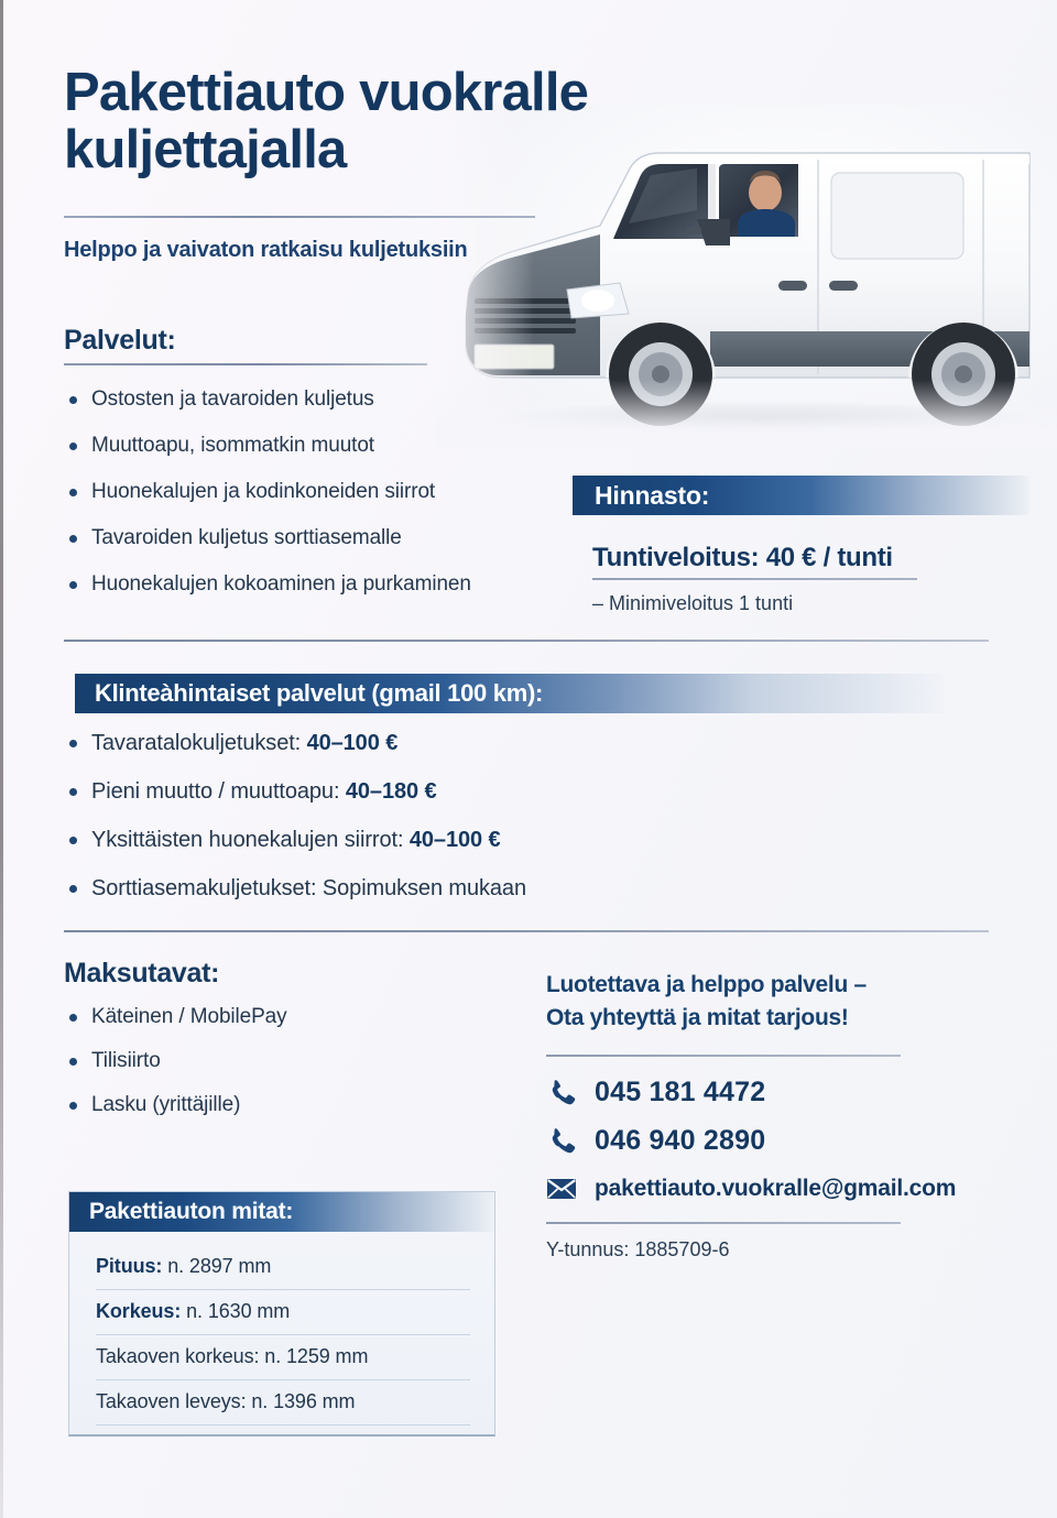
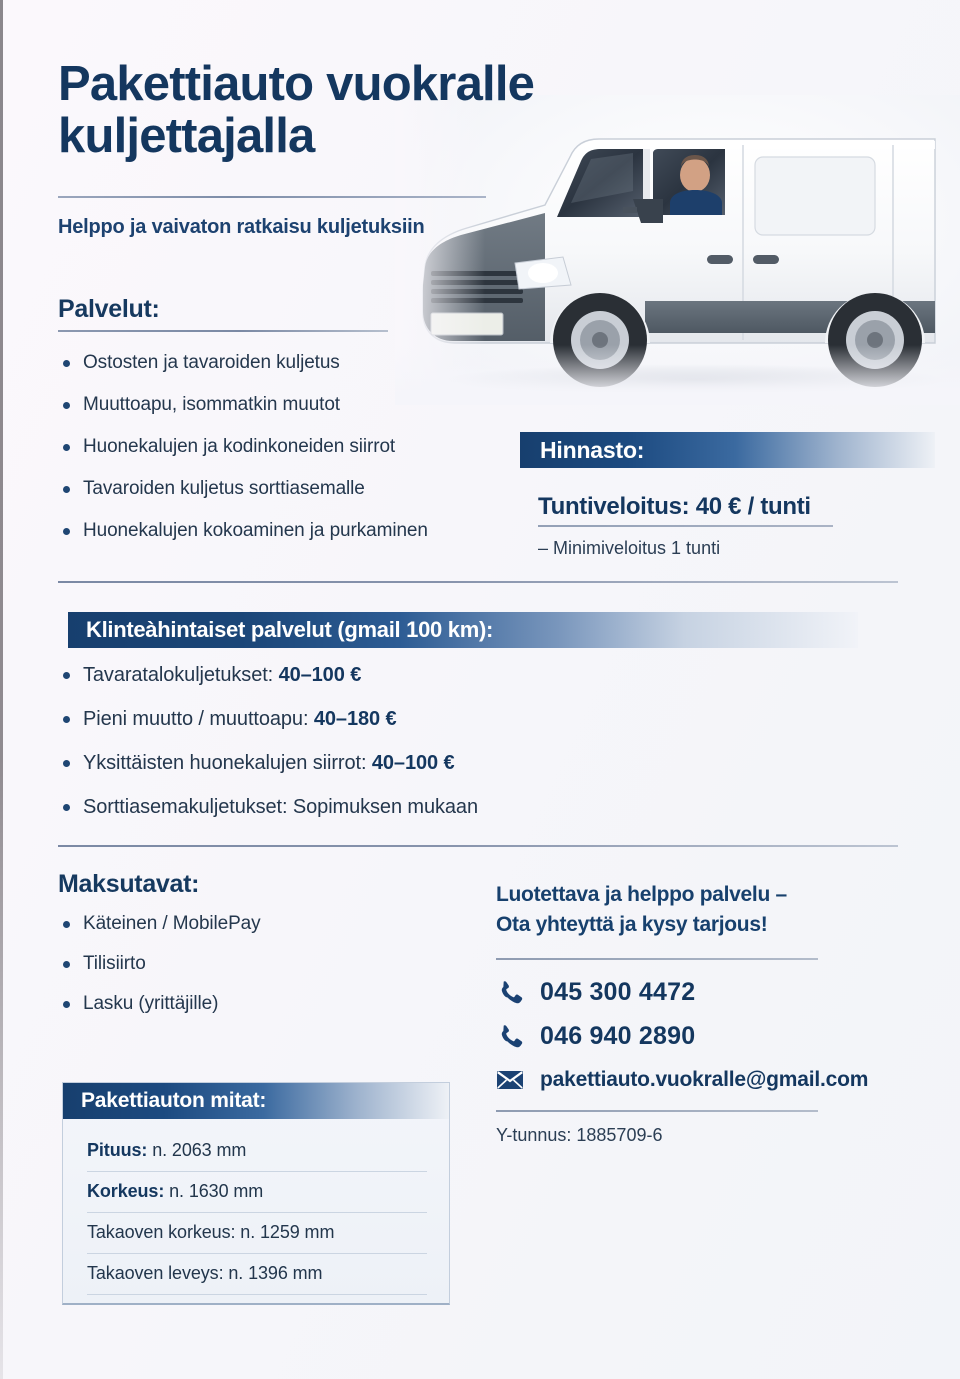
  Pakettiauto vuokralle
  kuljettajalla
  Helppo ja vaivaton ratkaisu kuljetuksiin
  Palvelut:
  Ostosten ja tavaroiden kuljetus
  Muuttoapu, isommatkin muutot
  Huonekalujen ja kodinkoneiden siirrot
  Tavaroiden kuljetus sorttiasemalle
  Huonekalujen kokoaminen ja purkaminen
  Hinnasto:
  Tuntiveloitus: 40 € / tunti
  – Minimiveloitus 1 tunti
  Klinteàhintaiset palvelut (gmail 100 km):
  Tavaratalokuljetukset: 40–100 €
  Pieni muutto / muuttoapu: 40–180 €
  Yksittäisten huonekalujen siirrot: 40–100 €
  Sorttiasemakuljetukset: Sopimuksen mukaan
  Maksutavat:
  Käteinen / MobilePay
  Tilisiirto
  Lasku (yrittäjille)
  Luotettava ja helppo palvelu –
- Ota yhteyttä ja mitat tarjous!
+ Ota yhteyttä ja kysy tarjous!
- 045 181 4472
+ 045 300 4472
  046 940 2890
  pakettiauto.vuokralle@gmail.com
  Y-tunnus: 1885709-6
  Pakettiauton mitat:
- Pituus: n. 2897 mm
+ Pituus: n. 2063 mm
  Korkeus: n. 1630 mm
  Takaoven korkeus: n. 1259 mm
  Takaoven leveys: n. 1396 mm
